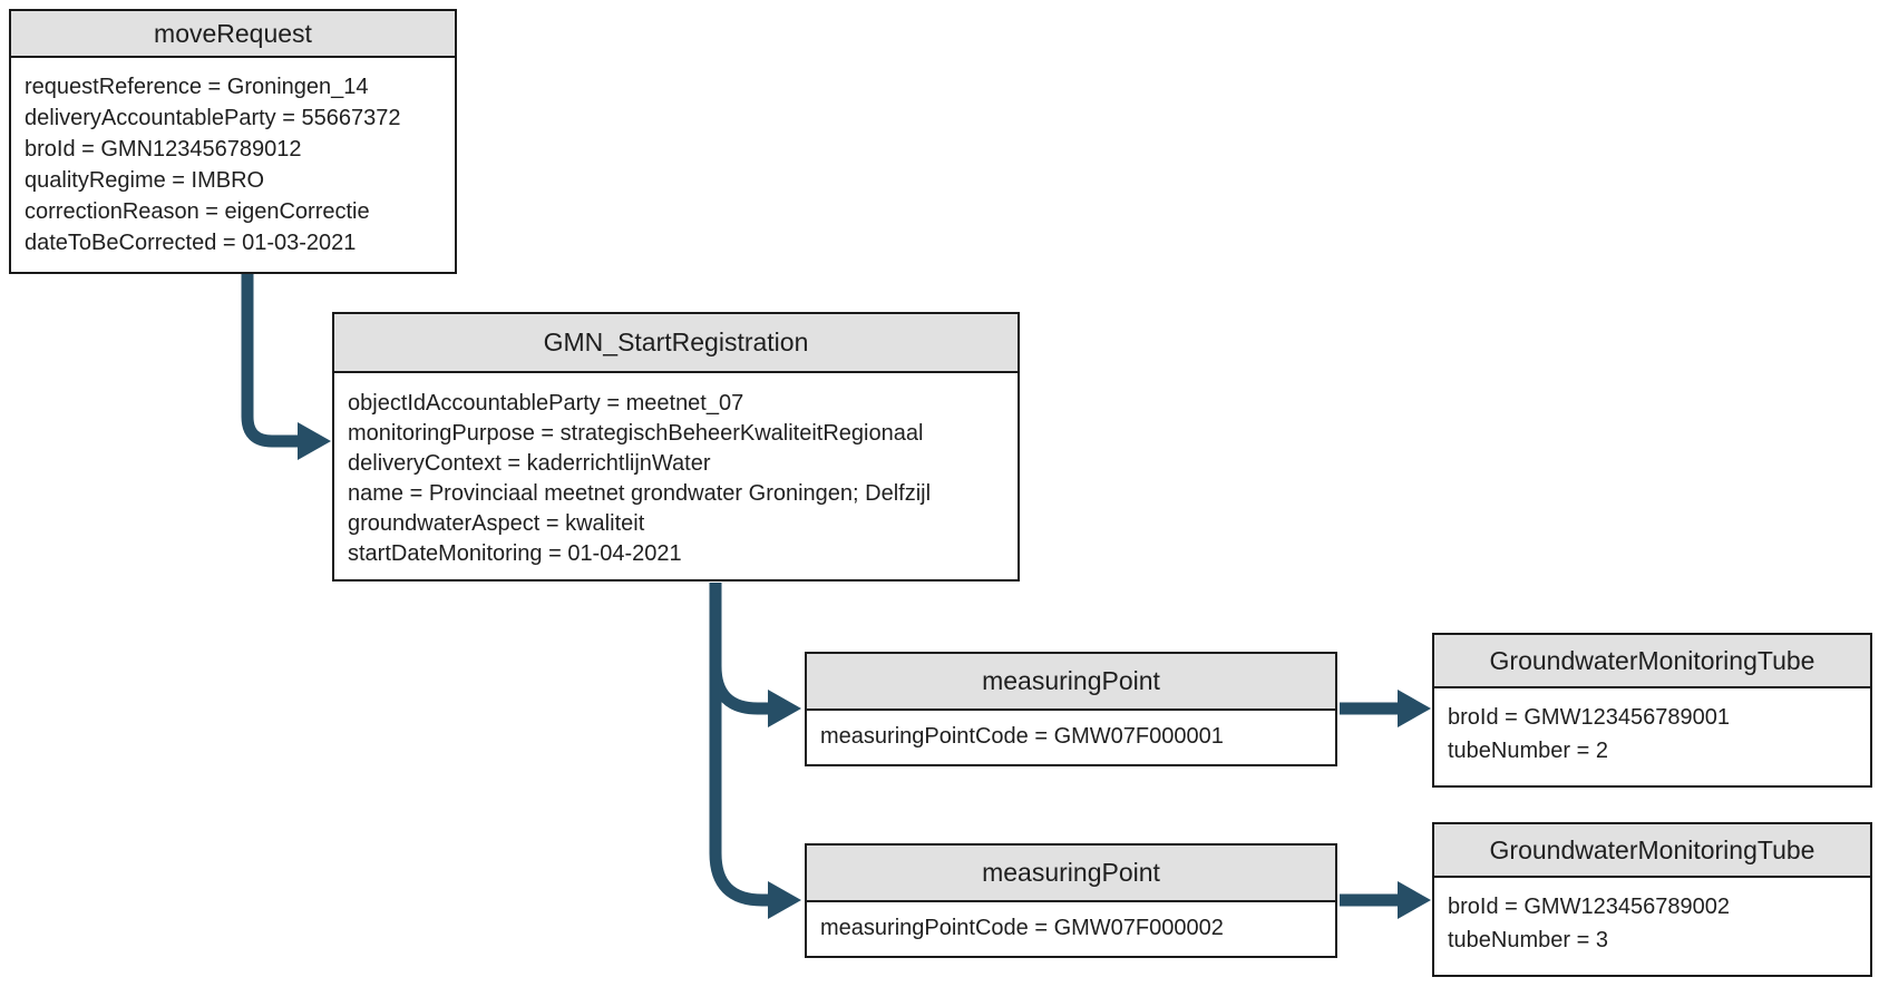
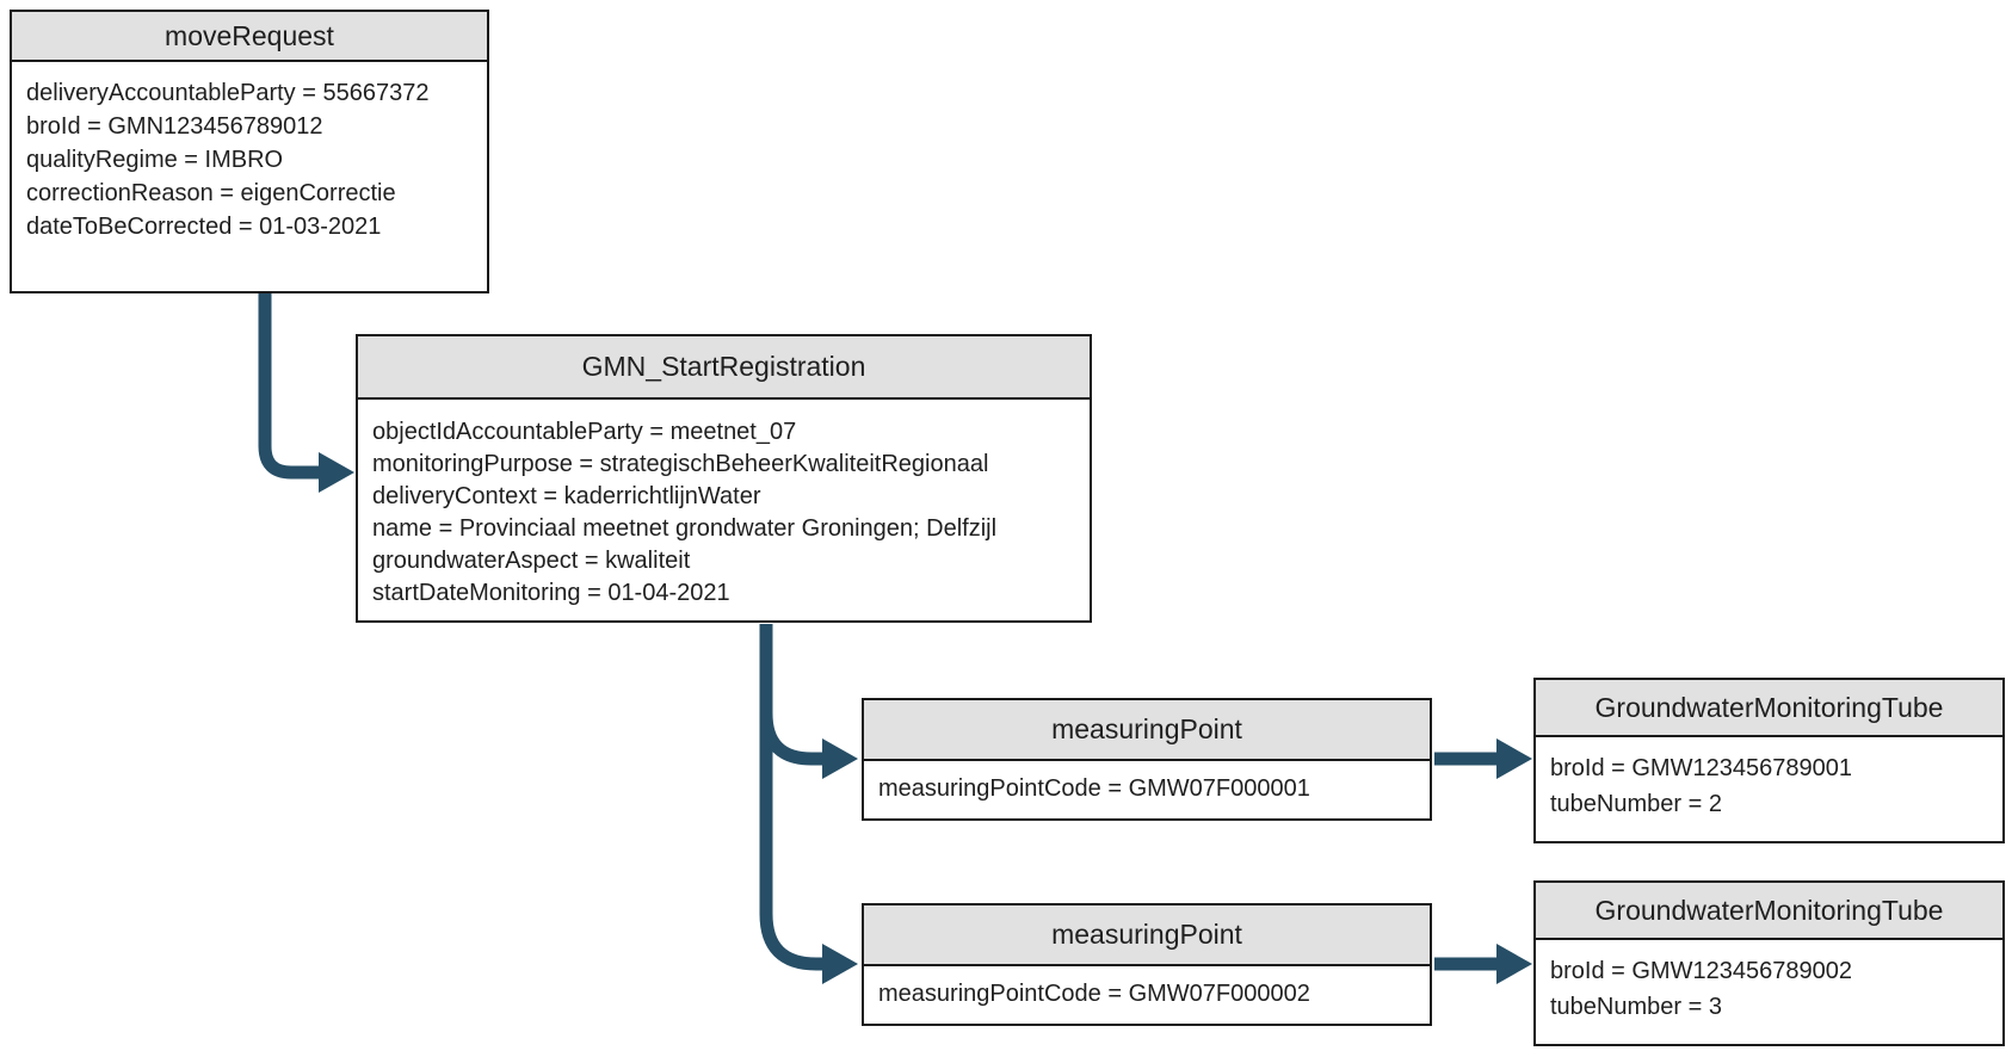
  moveRequest
- requestReference = Groningen_14
  deliveryAccountableParty = 55667372
  broId = GMN123456789012
  qualityRegime = IMBRO
  correctionReason = eigenCorrectie
  dateToBeCorrected = 01-03-2021
  GMN_StartRegistration
  objectIdAccountableParty = meetnet_07
  monitoringPurpose = strategischBeheerKwaliteitRegionaal
  deliveryContext = kaderrichtlijnWater
  name = Provinciaal meetnet grondwater Groningen; Delfzijl
  groundwaterAspect = kwaliteit
  startDateMonitoring = 01-04-2021
  measuringPoint
  measuringPointCode = GMW07F000001
  measuringPoint
  measuringPointCode = GMW07F000002
  GroundwaterMonitoringTube
  broId = GMW123456789001
  tubeNumber = 2
  GroundwaterMonitoringTube
  broId = GMW123456789002
  tubeNumber = 3
